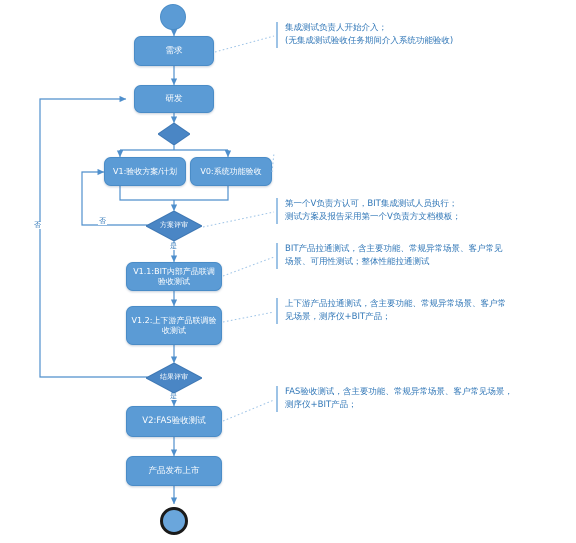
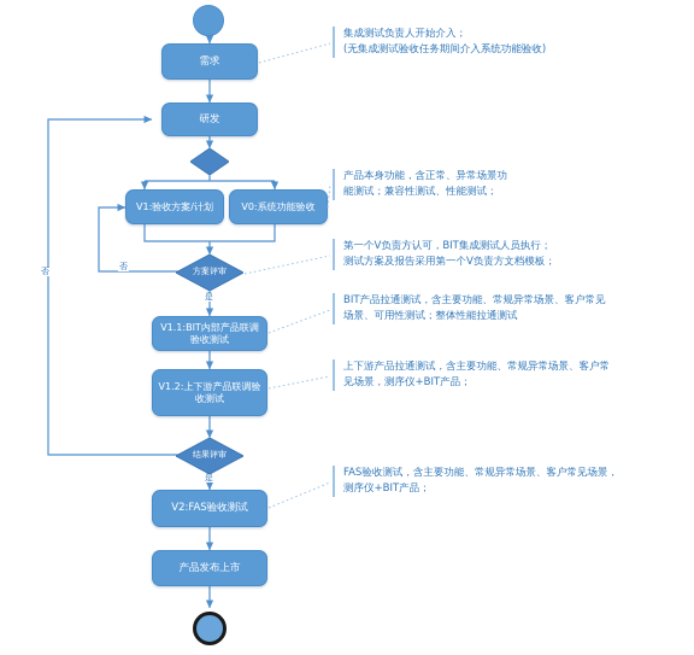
  需求
  研发
  V1:验收方案/计划
  V0:系统功能验收
  方案评审
  V1.1:BIT内部产品联调验收测试
  V1.2:上下游产品联调验收测试
  结果评审
  V2:FAS验收测试
  产品发布上市
  是
  否
  是
  否
  集成测试负责人开始介入；
  (无集成测试验收任务期间介入系统功能验收)
+ 产品本身功能，含正常、异常场景功
+ 能测试；兼容性测试、性能测试；
  第一个V负责方认可，BIT集成测试人员执行；
  测试方案及报告采用第一个V负责方文档模板；
  BIT产品拉通测试，含主要功能、常规异常场景、客户常见
  场景、可用性测试；整体性能拉通测试
  上下游产品拉通测试，含主要功能、常规异常场景、客户常
  见场景，测序仪+BIT产品；
  FAS验收测试，含主要功能、常规异常场景、客户常见场景，
  测序仪+BIT产品；
